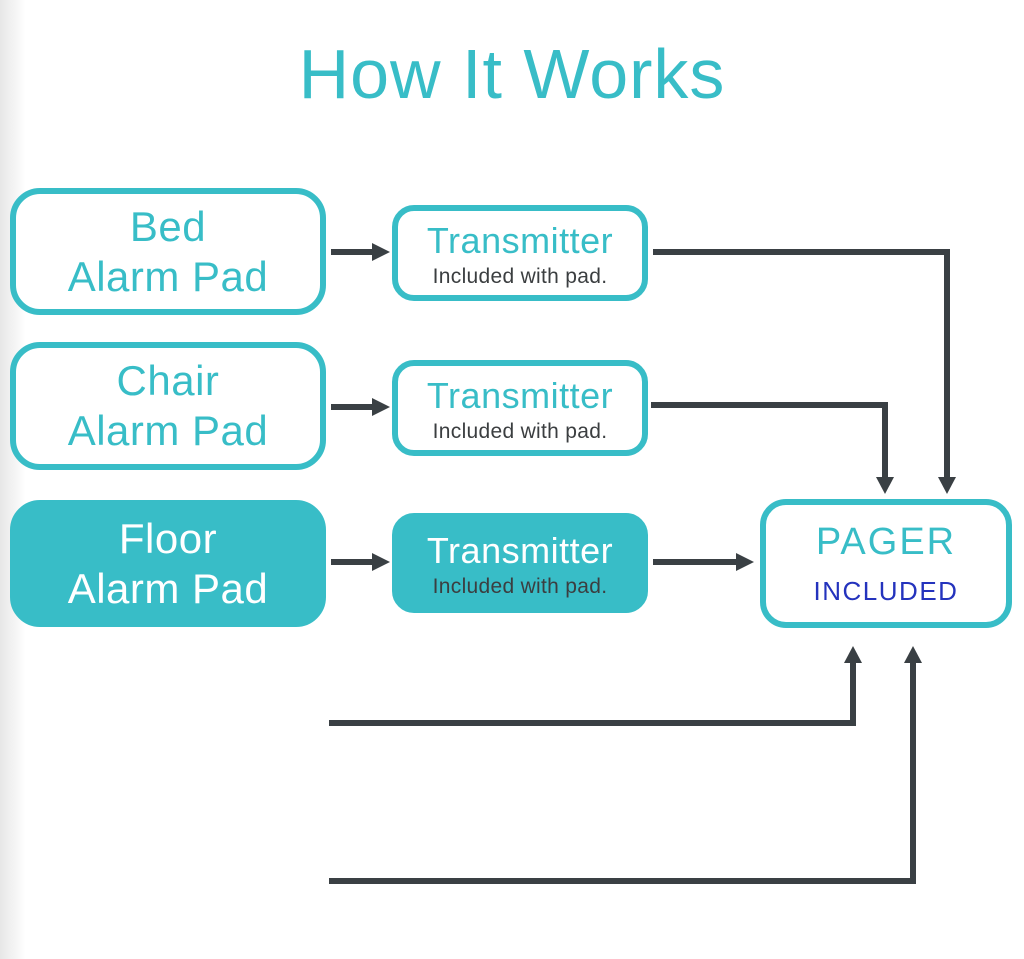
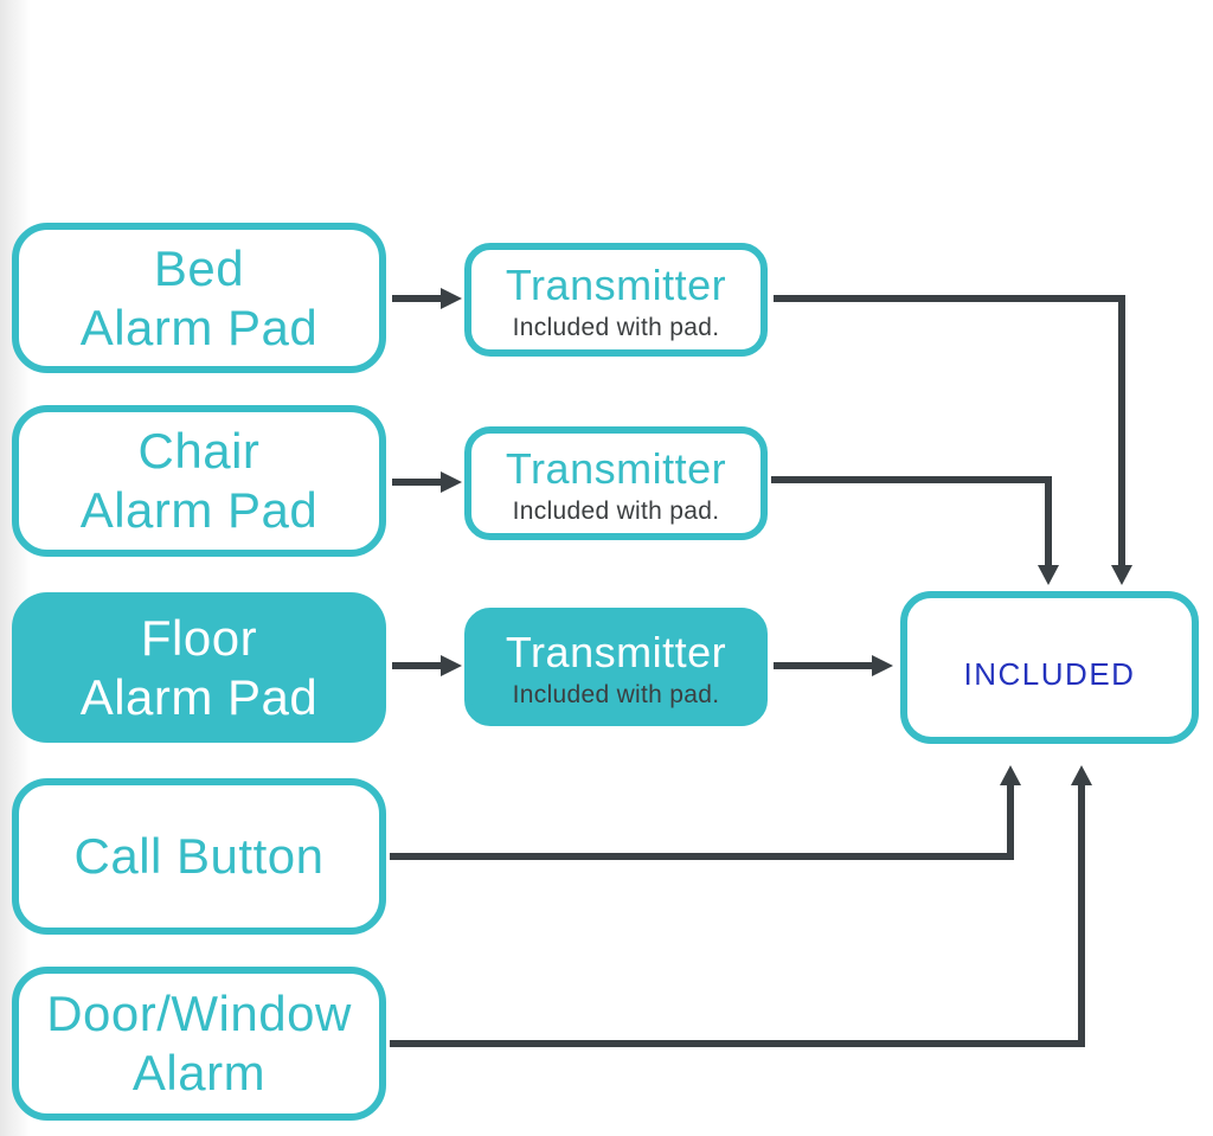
- How It Works
  Bed
  Alarm Pad
  Chair
  Alarm Pad
  Floor
  Alarm Pad
+ Call Button
+ Door/Window
+ Alarm
  Transmitter
  Included with pad.
  Transmitter
  Included with pad.
  Transmitter
  Included with pad.
- PAGER
  INCLUDED
